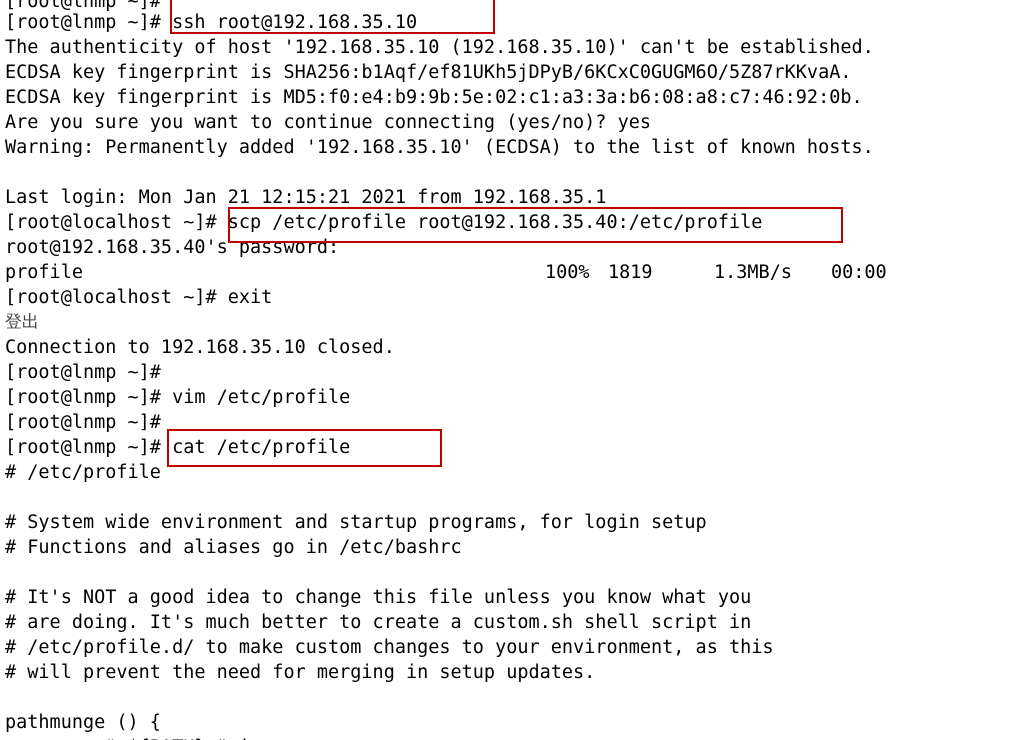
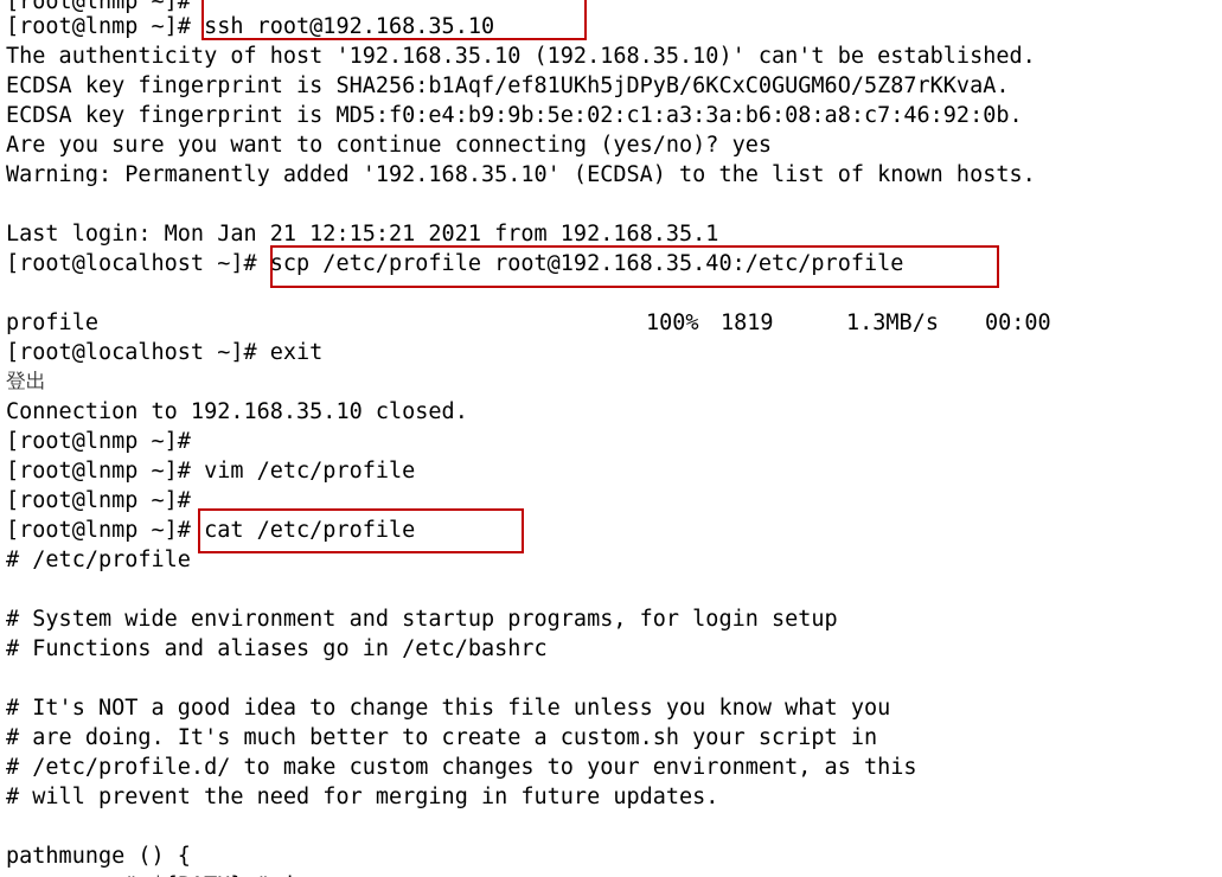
  [root@lnmp ~]#
  [root@lnmp ~]# ssh root@192.168.35.10
  The authenticity of host '192.168.35.10 (192.168.35.10)' can't be established.
  ECDSA key fingerprint is SHA256:b1Aqf/ef81UKh5jDPyB/6KCxC0GUGM6O/5Z87rKKvaA.
  ECDSA key fingerprint is MD5:f0:e4:b9:9b:5e:02:c1:a3:3a:b6:08:a8:c7:46:92:0b.
  Are you sure you want to continue connecting (yes/no)? yes
  Warning: Permanently added '192.168.35.10' (ECDSA) to the list of known hosts.
  Last login: Mon Jan 21 12:15:21 2021 from 192.168.35.1
  [root@localhost ~]# scp /etc/profile root@192.168.35.40:/etc/profile
- root@192.168.35.40's password:
  profile
  [root@localhost ~]# exit
  登出
  Connection to 192.168.35.10 closed.
  [root@lnmp ~]#
  [root@lnmp ~]# vim /etc/profile
  [root@lnmp ~]#
  [root@lnmp ~]# cat /etc/profile
  # /etc/profile
  # System wide environment and startup programs, for login setup
  # Functions and aliases go in /etc/bashrc
  # It's NOT a good idea to change this file unless you know what you
- # are doing. It's much better to create a custom.sh shell script in
+ # are doing. It's much better to create a custom.sh your script in
  # /etc/profile.d/ to make custom changes to your environment, as this
- # will prevent the need for merging in setup updates.
+ # will prevent the need for merging in future updates.
  pathmunge () {
  100%
  1819
  1.3MB/s
  00:00
